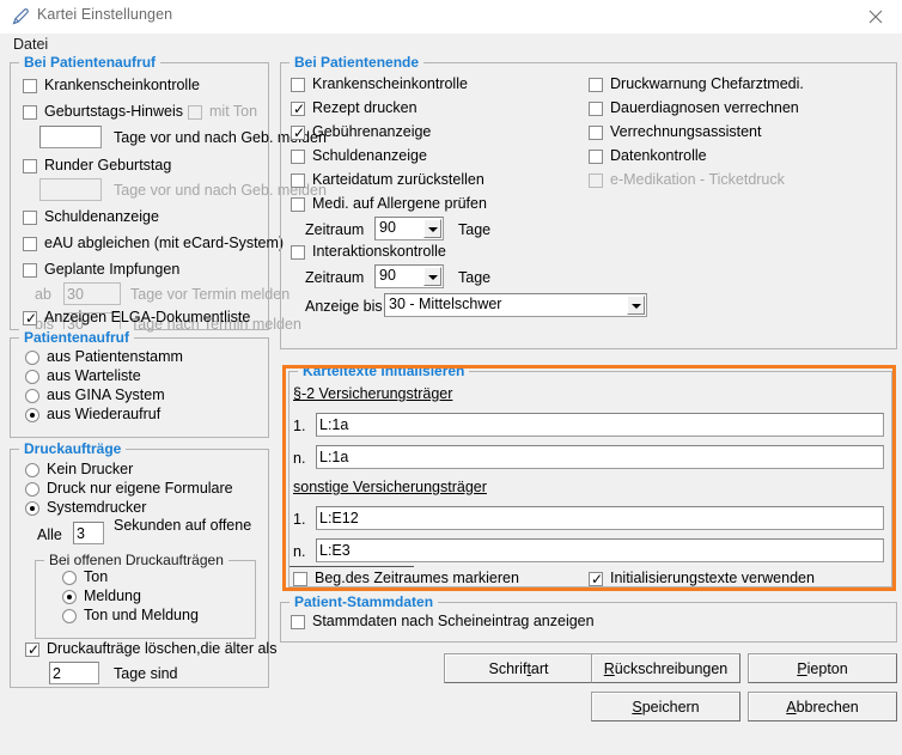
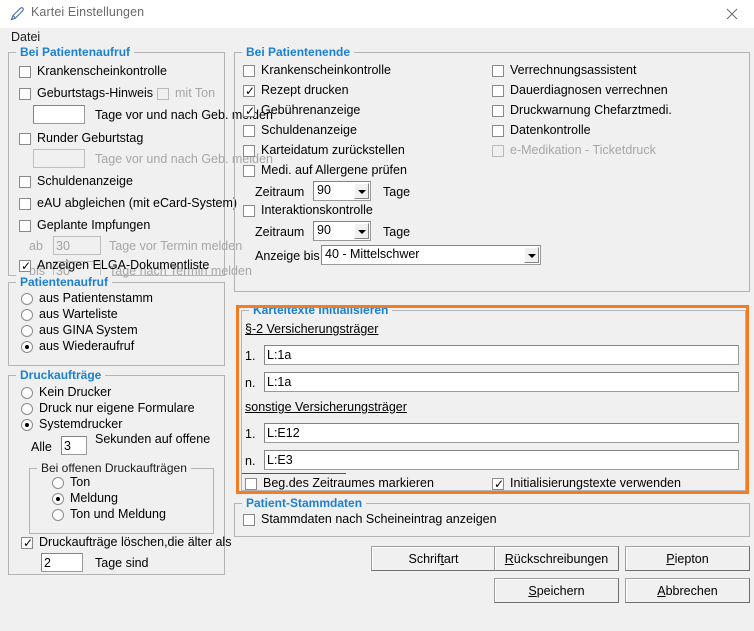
  Kartei Einstellungen
  Datei
  Bei Patientenaufruf
  Krankenscheinkontrolle
  Geburtstags-Hinweis
  mit Ton
  Tage vor und nach Geb. mden
  Runder Geburtstag
  Tage vor und nach Geb. melden
  Schuldenanzeige
  eAU abgleichen (mit eCard-System)
  Geplante Impfungen
  ab
  30
  Tage vor Termin melden
  bis
  30
  Tage nach Termin melden
  ✓
  Anzeigen ELGA-Dokumentliste
  Patientenaufruf
  aus Patientenstamm
  aus Warteliste
  aus GINA System
  aus Wiederaufruf
  Druckaufträge
  Kein Drucker
  Druck nur eigene Formulare
  Systemdrucker
  Alle
  3
  Sekunden auf offene
  Bei offenen Druckaufträgen
  Ton
  Meldung
  Ton und Meldung
  ✓
  Druckaufträge löschen,die älter als
  2
  Tage sind
  Bei Patientenende
  Krankenscheinkontrolle
  ✓
  Rezept drucken
  ✓
  Gebührenanzeige
  Schuldenanzeige
  Karteidatum zurückstellen
  Medi. auf Allergene prüfen
  Zeitraum
  90
  Tage
  Interaktionskontrolle
  Zeitraum
  90
  Tage
  Anzeige bis
- 30 - Mittelschwer
+ 40 - Mittelschwer
- Druckwarnung Chefarztmedi.
+ Verrechnungsassistent
  Dauerdiagnosen verrechnen
- Verrechnungsassistent
+ Druckwarnung Chefarztmedi.
  Datenkontrolle
  e-Medikation - Ticketdruck
  Karteitexte initialisieren
  §-2 Versicherungsträger
  1.
  L:1a
  n.
  L:1a
  sonstige Versicherungsträger
  1.
  L:E12
  n.
  L:E3
  Beg.des Zeitraumes markieren
  ✓
  Initialisierungstexte verwenden
  Patient-Stammdaten
  Stammdaten nach Scheineintrag anzeigen
  Schriftart
  Rückschreibungen
  Piepton
  Speichern
  Abbrechen
